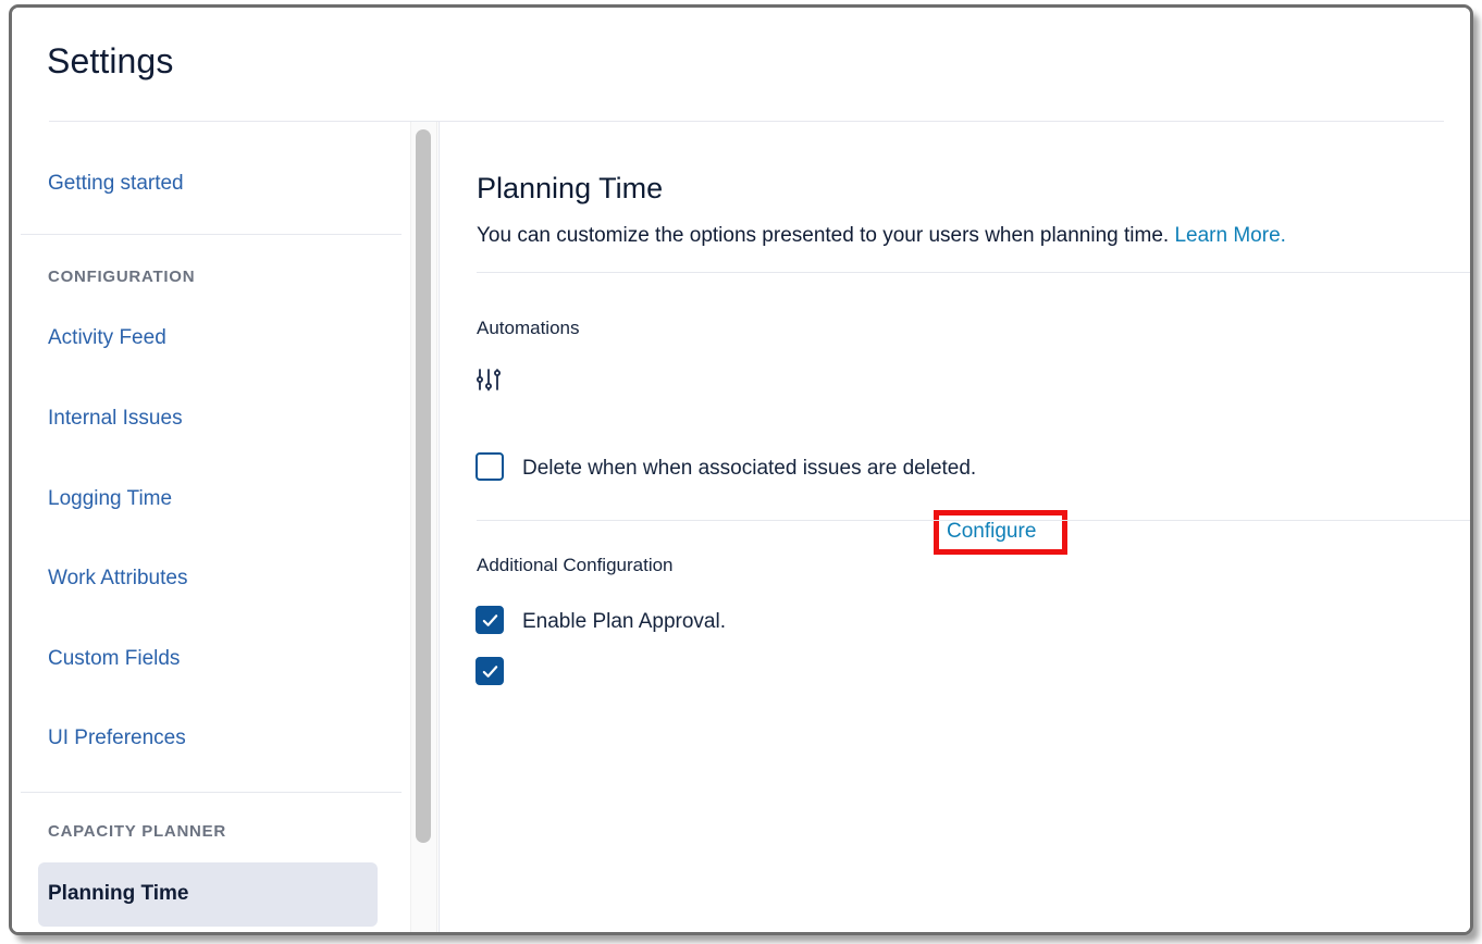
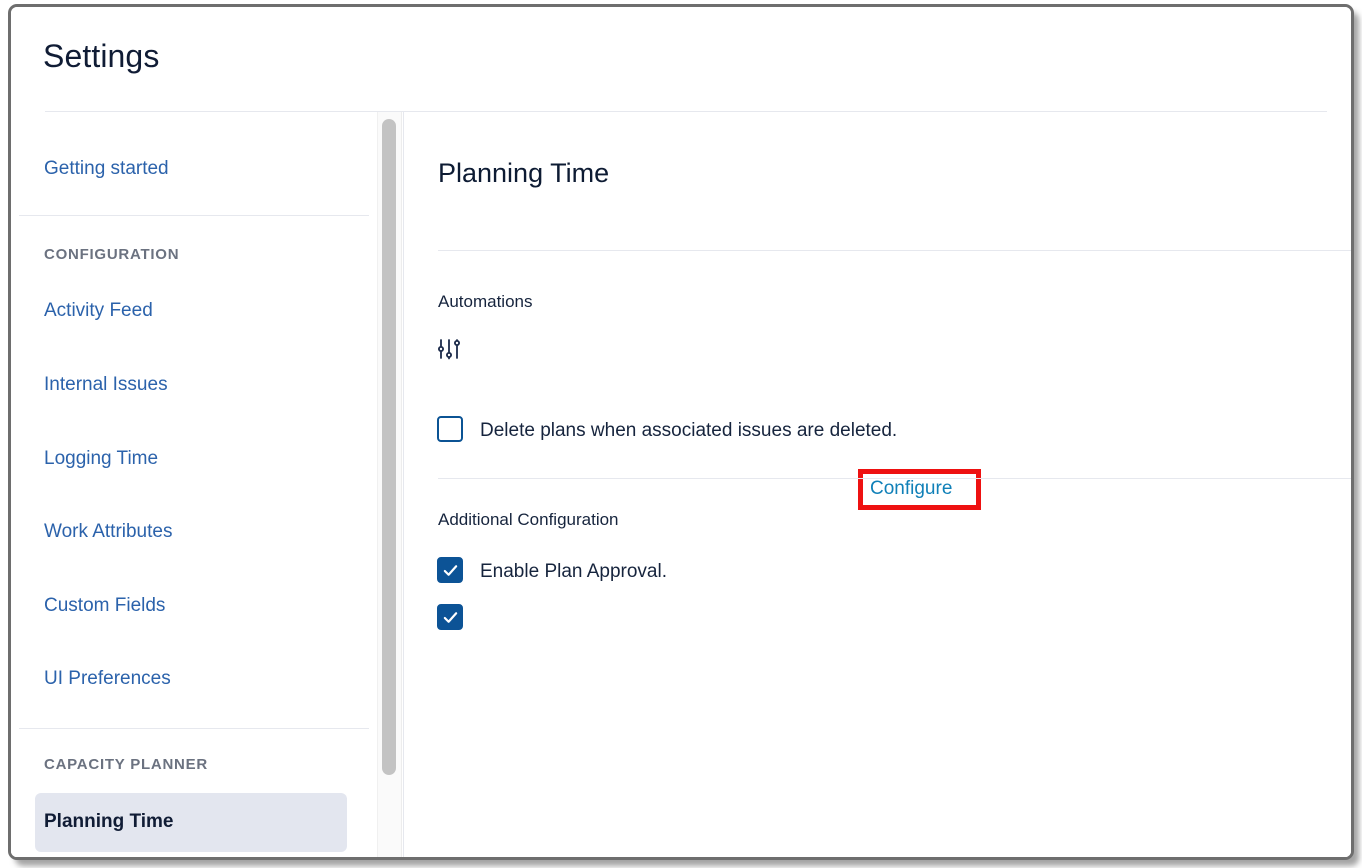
  Settings
  Getting started
  CONFIGURATION
  Activity Feed
  Internal Issues
  Logging Time
  Work Attributes
  Custom Fields
  UI Preferences
  CAPACITY PLANNER
  Planning Time
  Planning Time
- You can customize the options presented to your users when planning time. Learn More.
  Automations
  Configure
- Delete when when associated issues are deleted.
+ Delete plans when associated issues are deleted.
  Additional Configuration
  Enable Plan Approval.
